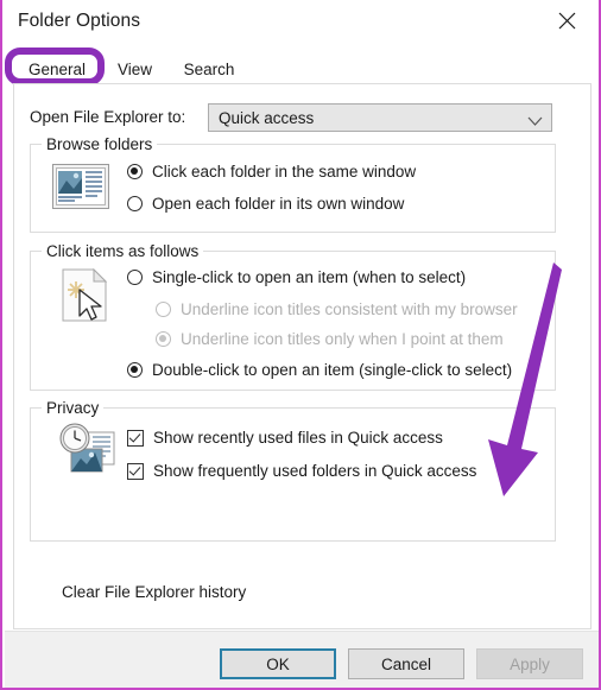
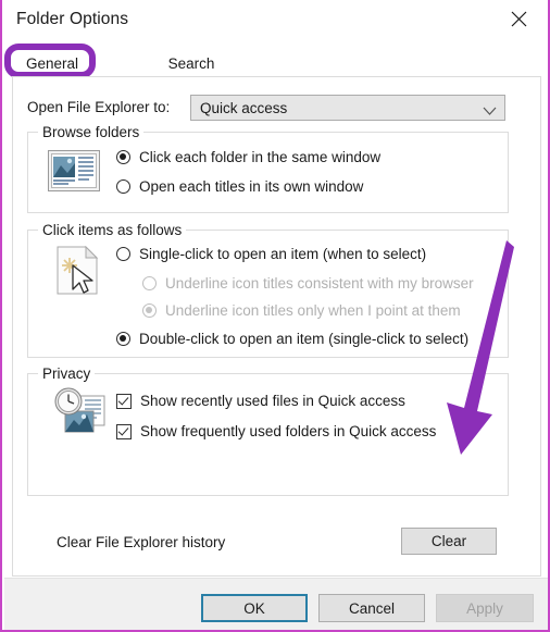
  Folder Options
  General
- View
  Search
  Open File Explorer to:
  Quick access
  Browse folders
  Click each folder in the same window
- Open each folder in its own window
+ Open each titles in its own window
  Click items as follows
  Single-click to open an item (when to select)
  Underline icon titles consistent with my browser
  Underline icon titles only when I point at them
  Double-click to open an item (single-click to select)
  Privacy
  Show recently used files in Quick access
  Show frequently used folders in Quick access
  Clear File Explorer history
+ Clear
  OK
  Cancel
  Apply
